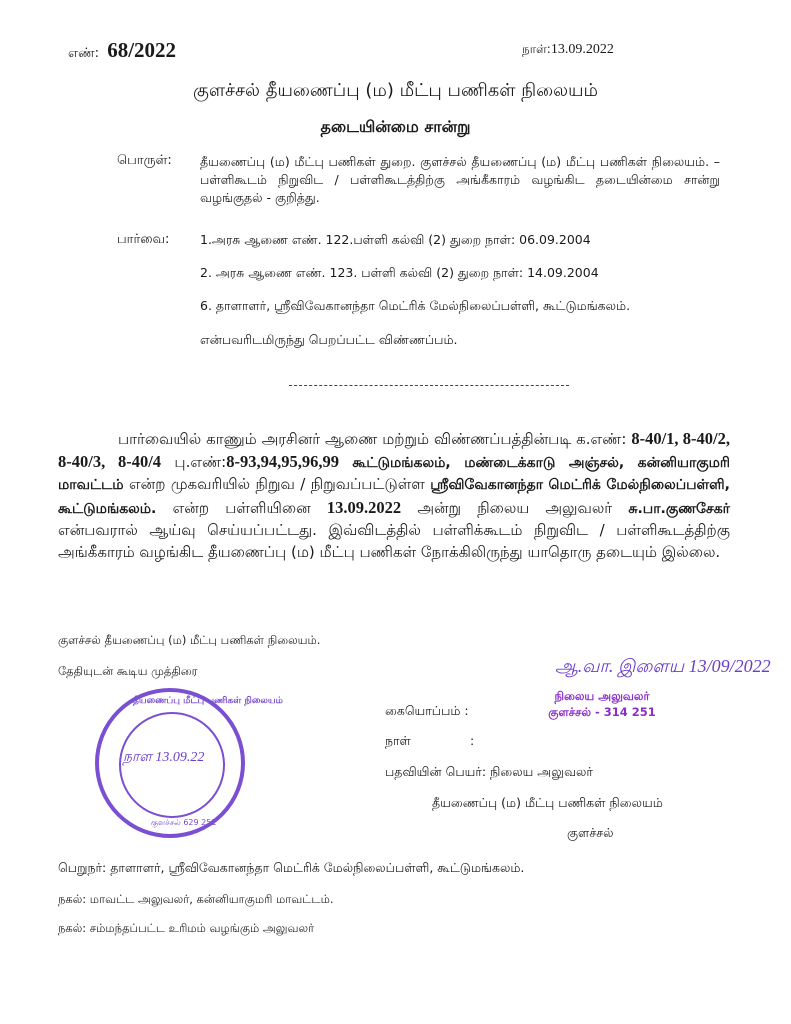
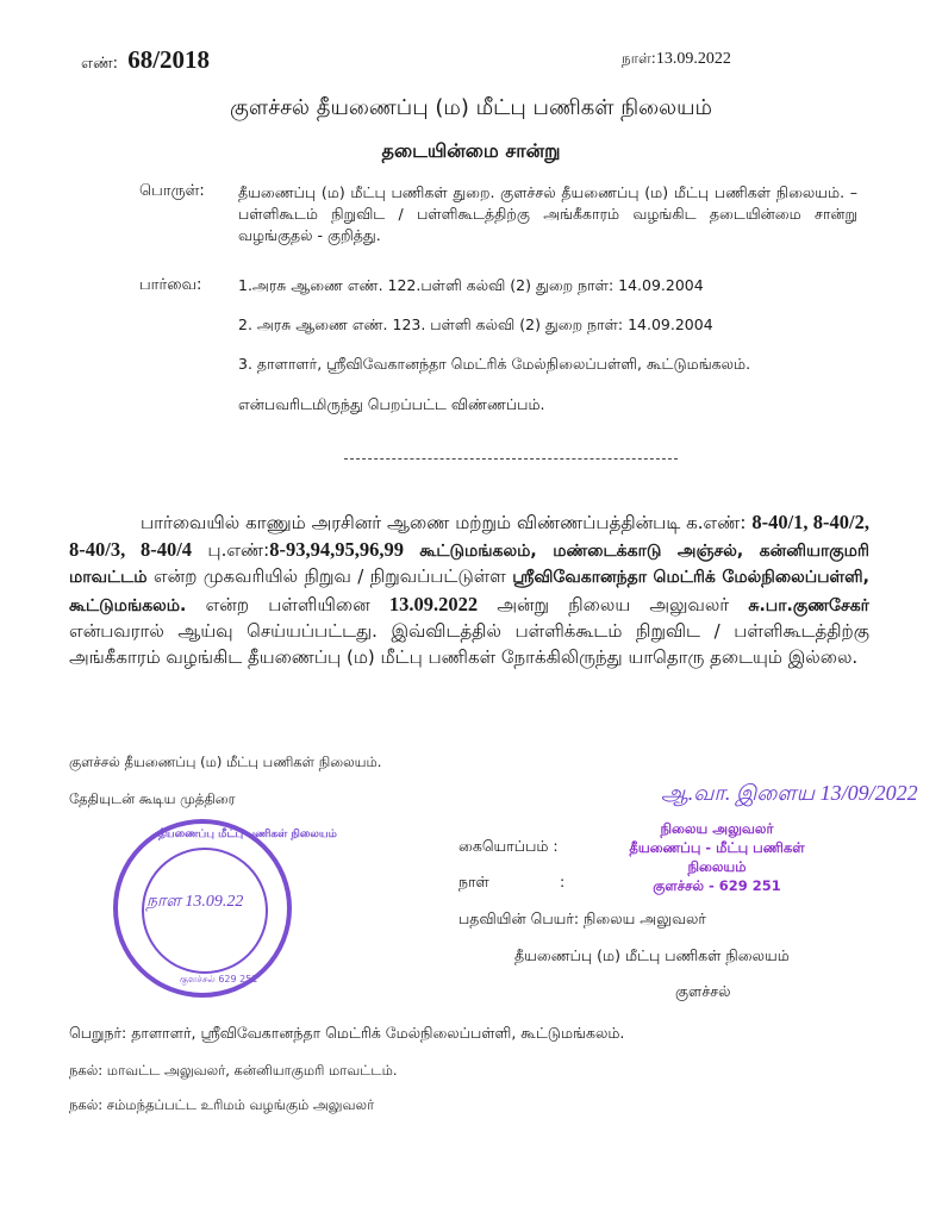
- எண்: 68/2022
+ எண்: 68/2018
  நாள்:13.09.2022
  குளச்சல் தீயணைப்பு (ம) மீட்பு பணிகள் நிலையம்
  தடையின்மை சான்று
  பொருள்:
  தீயணைப்பு (ம) மீட்பு பணிகள் துறை. குளச்சல் தீயணைப்பு (ம) மீட்பு பணிகள் நிலையம். – பள்ளிகூடம் நிறுவிட / பள்ளிகூடத்திற்கு அங்கீகாரம் வழங்கிட தடையின்மை சான்று வழங்குதல் - குறித்து.
  பார்வை:
- 1.அரசு ஆணை எண். 122.பள்ளி கல்வி (2) துறை நாள்: 06.09.2004
+ 1.அரசு ஆணை எண். 122.பள்ளி கல்வி (2) துறை நாள்: 14.09.2004
  2. அரசு ஆணை எண். 123. பள்ளி கல்வி (2) துறை நாள்: 14.09.2004
- 6. தாளாளர், ஸ்ரீவிவேகானந்தா மெட்ரிக் மேல்நிலைப்பள்ளி, கூட்டுமங்கலம்.
+ 3. தாளாளர், ஸ்ரீவிவேகானந்தா மெட்ரிக் மேல்நிலைப்பள்ளி, கூட்டுமங்கலம்.
  என்பவரிடமிருந்து பெறப்பட்ட விண்ணப்பம்.
  பார்வையில் காணும் அரசினர் ஆணை மற்றும் விண்ணப்பத்தின்படி க.எண்: 8-40/1, 8-40/2, 8-40/3, 8-40/4 பு.எண்:8-93,94,95,96,99 கூட்டுமங்கலம், மண்டைக்காடு அஞ்சல், கன்னியாகுமரி மாவட்டம் என்ற முகவரியில் நிறுவ / நிறுவப்பட்டுள்ள ஸ்ரீவிவேகானந்தா மெட்ரிக் மேல்நிலைப்பள்ளி, கூட்டுமங்கலம். என்ற பள்ளியினை 13.09.2022 அன்று நிலைய அலுவலர் சு.பா.குணசேகர் என்பவரால் ஆய்வு செய்யப்பட்டது. இவ்விடத்தில் பள்ளிக்கூடம் நிறுவிட / பள்ளிகூடத்திற்கு அங்கீகாரம் வழங்கிட தீயணைப்பு (ம) மீட்பு பணிகள் நோக்கிலிருந்து யாதொரு தடையும் இல்லை.
  குளச்சல் தீயணைப்பு (ம) மீட்பு பணிகள் நிலையம்.
  தேதியுடன் கூடிய முத்திரை
  தீயணைப்பு மீட்பு பணிகள் நிலையம்
  நாள 13.09.22
  குளச்சல் 629 251
  ஆ.வா. இளைய 13/09/2022
  நிலைய அலுவலர்
+ தீயணைப்பு - மீட்பு பணிகள் நிலையம்
- குளச்சல் - 314 251
+ குளச்சல் - 629 251
  கையொப்பம் :
  நாள்
  :
  பதவியின் பெயர்: நிலைய அலுவலர்
  தீயணைப்பு (ம) மீட்பு பணிகள் நிலையம்
  குளச்சல்
  பெறுநர்: தாளாளர், ஸ்ரீவிவேகானந்தா மெட்ரிக் மேல்நிலைப்பள்ளி, கூட்டுமங்கலம்.
  நகல்: மாவட்ட அலுவலர், கன்னியாகுமரி மாவட்டம்.
  நகல்: சம்மந்தப்பட்ட உரிமம் வழங்கும் அலுவலர்
